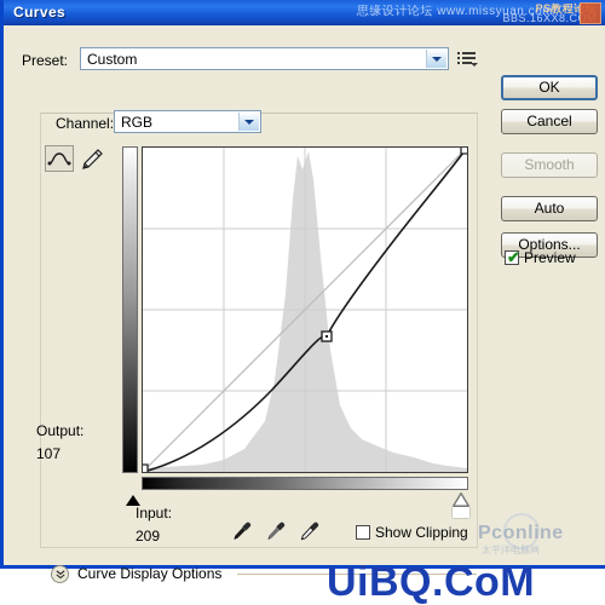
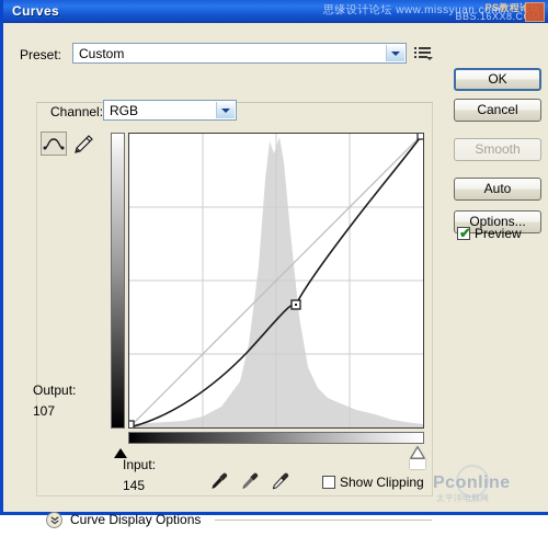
  Curves
  思缘设计论坛 www.missyuan.com
  BBS.16XX8.C
  Preset:
  Custom
  Channel:
  RGB
  Output:
  107
  Input:
- 209
+ 145
  Show Clipping
  Curve Display Options
  OK
  Cancel
  Smooth
  Auto
  Options...
  ✔
  Preview
  Pconline
  太平洋电脑网
- UiBQ.CoM
